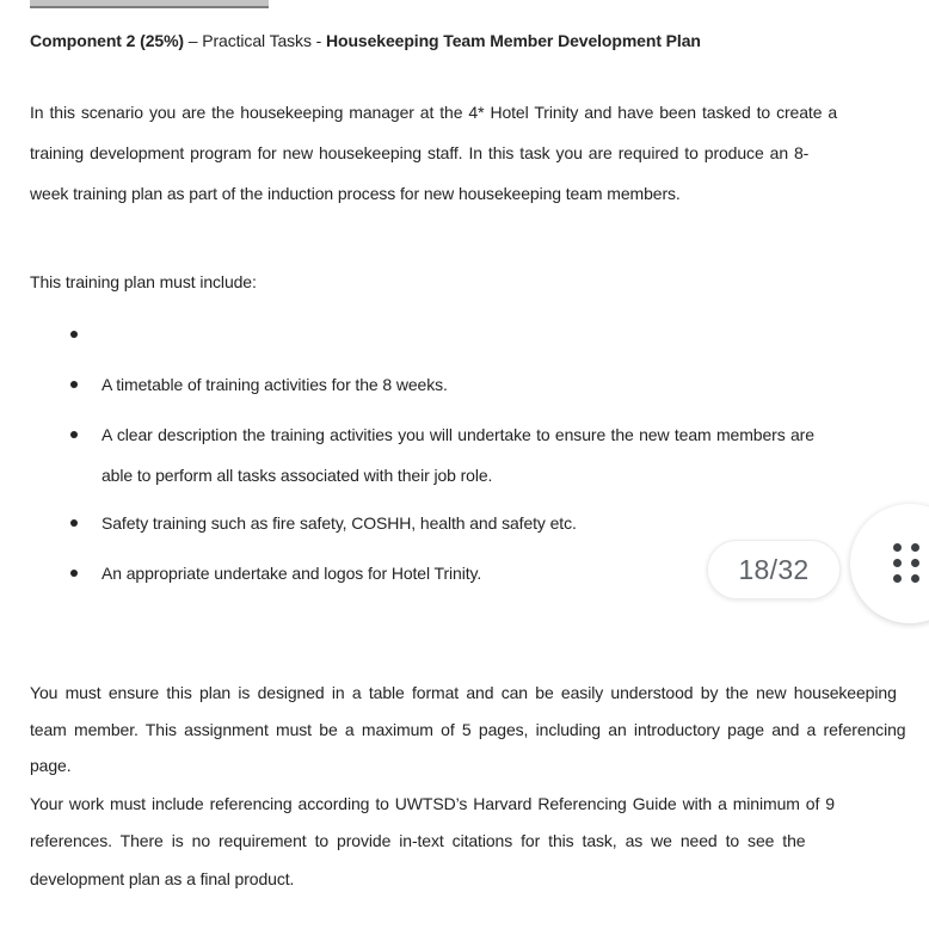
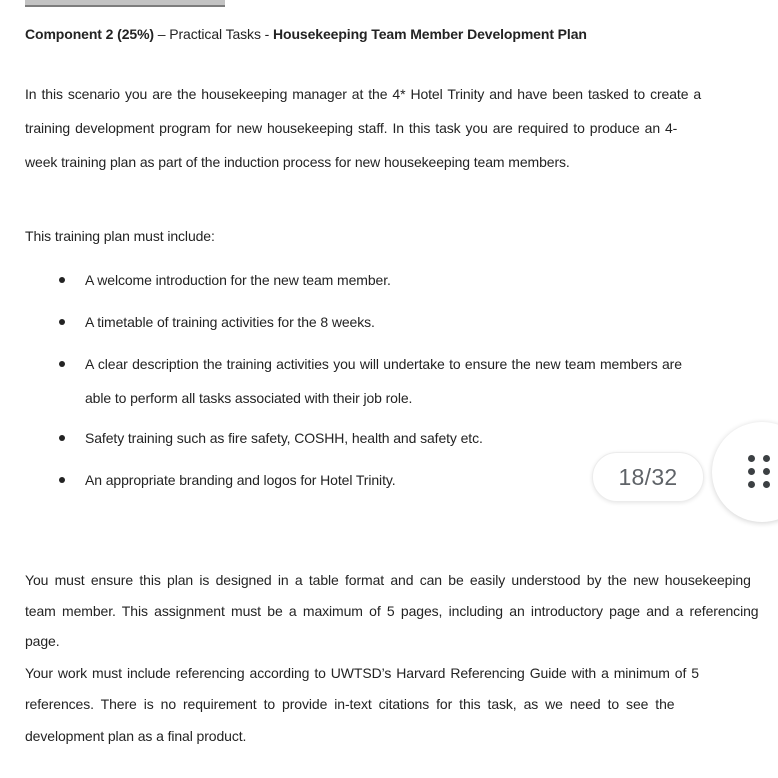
  Component 2 (25%) – Practical Tasks - Housekeeping Team Member Development Plan
  In this scenario you are the housekeeping manager at the 4* Hotel Trinity and have been tasked to create a
- training development program for new housekeeping staff. In this task you are required to produce an 8-
+ training development program for new housekeeping staff. In this task you are required to produce an 4-
  week training plan as part of the induction process for new housekeeping team members.
  This training plan must include:
+ A welcome introduction for the new team member.
  A timetable of training activities for the 8 weeks.
  A clear description the training activities you will undertake to ensure the new team members are
  able to perform all tasks associated with their job role.
  Safety training such as fire safety, COSHH, health and safety etc.
- An appropriate undertake and logos for Hotel Trinity.
+ An appropriate branding and logos for Hotel Trinity.
  You must ensure this plan is designed in a table format and can be easily understood by the new housekeeping
  team member. This assignment must be a maximum of 5 pages, including an introductory page and a referencing
  page.
- Your work must include referencing according to UWTSD’s Harvard Referencing Guide with a minimum of 9
+ Your work must include referencing according to UWTSD’s Harvard Referencing Guide with a minimum of 5
  references. There is no requirement to provide in-text citations for this task, as we need to see the
  development plan as a final product.
  18/32
